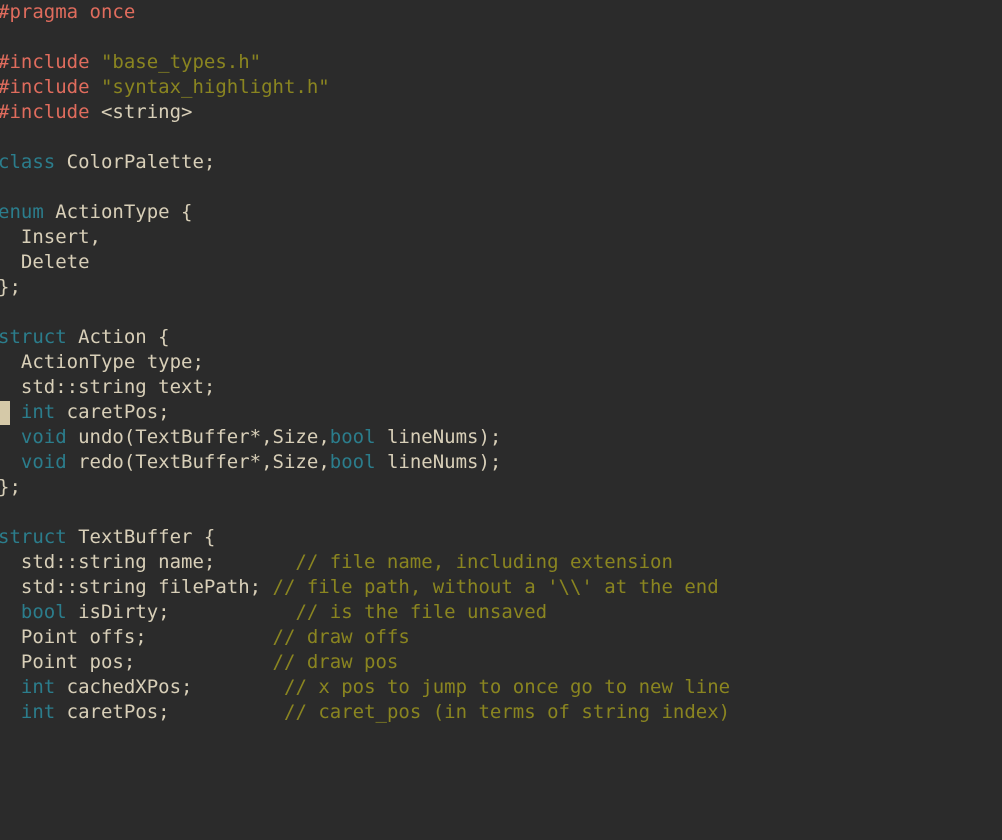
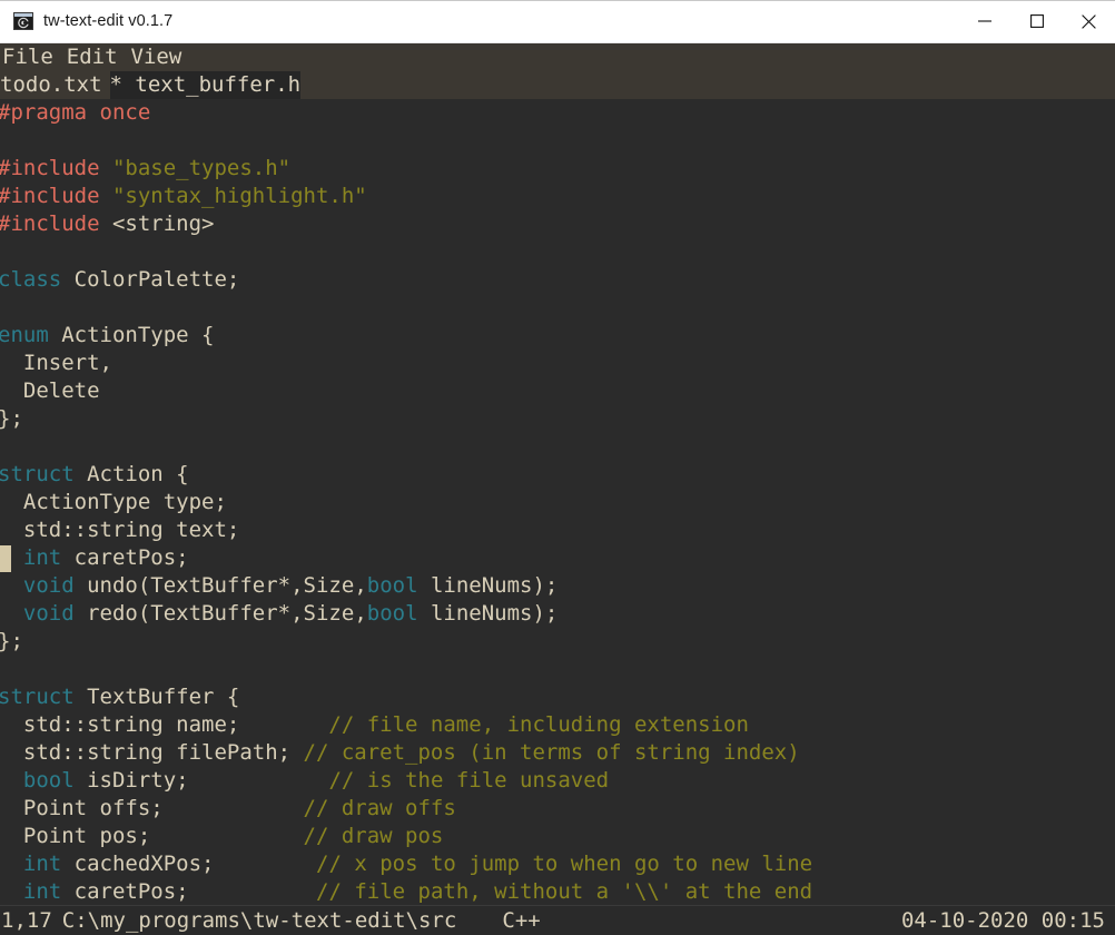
+ tw-text-edit v0.1.7
+ File
+ Edit
+ View
+ todo.txt
+ * text_buffer.h
  #pragma once
  #include "base_types.h"
  #include "syntax_highlight.h"
  #include <string>
  class ColorPalette;
  enum ActionType {
  Insert,
  Delete
  };
  struct Action {
  ActionType type;
  std::string text;
  int caretPos;
  void undo(TextBuffer*,Size,bool lineNums);
  void redo(TextBuffer*,Size,bool lineNums);
  };
  struct TextBuffer {
  std::string name; // file name, including extension
- std::string filePath; // file path, without a '\\' at the end
+ std::string filePath; // caret_pos (in terms of string index)
  bool isDirty; // is the file unsaved
  Point offs; // draw offs
  Point pos; // draw pos
- int cachedXPos; // x pos to jump to once go to new line
+ int cachedXPos; // x pos to jump to when go to new line
- int caretPos; // caret_pos (in terms of string index)
+ int caretPos; // file path, without a '\\' at the end
+ 1,17
+ C:\my_programs\tw-text-edit\src
+ C++
+ 04-10-2020 00:15
